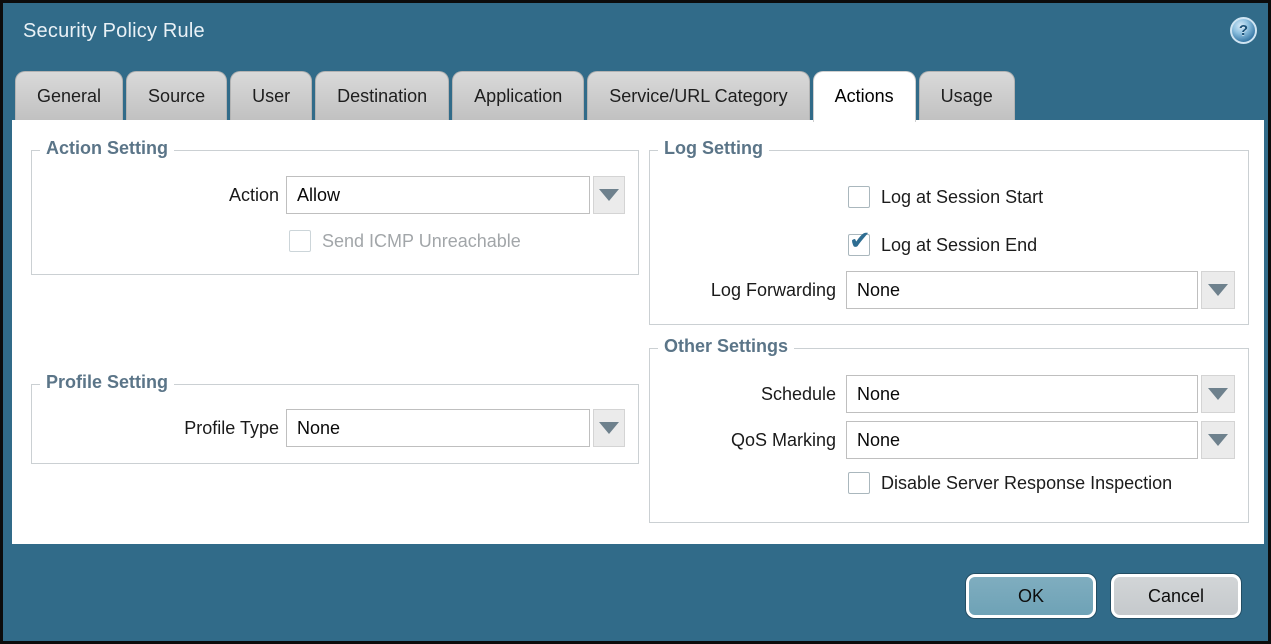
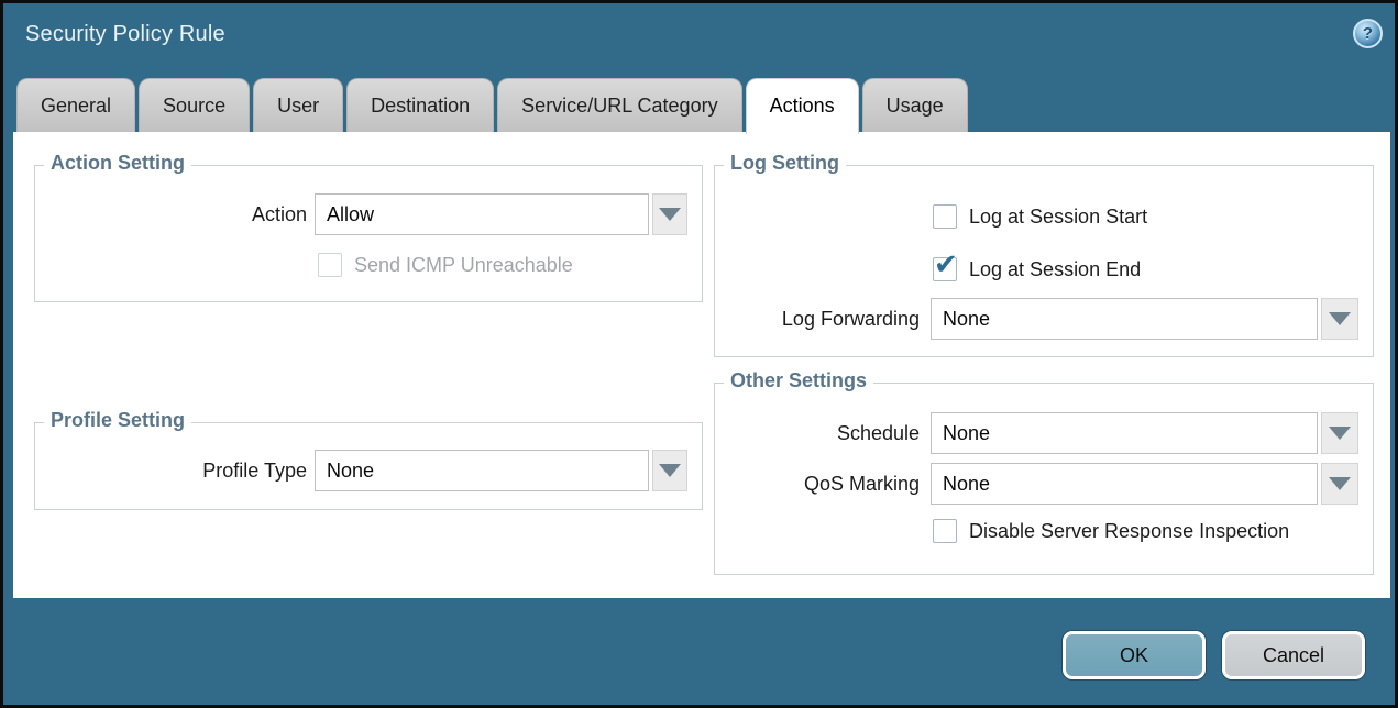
  Security Policy Rule
  ?
  General
  Source
  User
  Destination
- Application
  Service/URL Category
  Actions
  Usage
  Action Setting
  Action
  Allow
  Send ICMP Unreachable
  Profile Setting
  Profile Type
  None
  Log Setting
  Log at Session Start
  ✔
  Log at Session End
  Log Forwarding
  None
  Other Settings
  Schedule
  None
  QoS Marking
  None
  Disable Server Response Inspection
  OK
  Cancel
